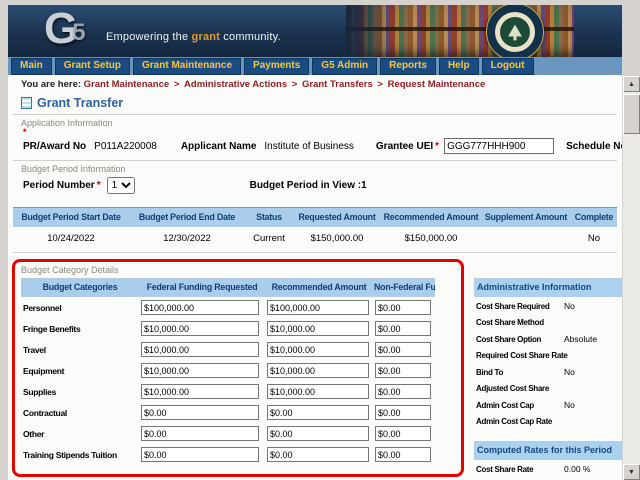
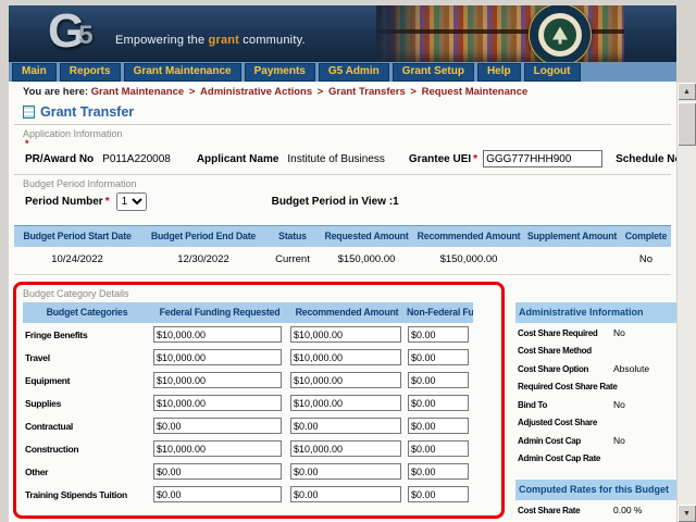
  G
  5
  Empowering the grant community.
  Main
- Grant Setup
+ Reports
  Grant Maintenance
  Payments
  G5 Admin
- Reports
+ Grant Setup
  Help
  Logout
  You are here: Grant Maintenance > Administrative Actions > Grant Transfers > Request Maintenance
  Grant Transfer
  Application Information
  *
  PR/Award No
  P011A220008
  Applicant Name
  Institute of Business
  Grantee UEI
  *
  GGG777HHH900
  Schedule N
  Budget Period Information
  Period Number
  *
  1
  Budget Period in View :1
  Budget Period Start Date	Budget Period End Date	Status	Requested Amount	Recommended Amount	Supplement Amount	Complete
  10/24/2022	12/30/2022	Current	$150,000.00	$150,000.00		No
  Budget Category Details
  Budget Categories	Federal Funding Requested	Recommended Amount	Non-Federal Fu
- Personnel	$100,000.00	$100,000.00	$0.00
  Fringe Benefits	$10,000.00	$10,000.00	$0.00
  Travel	$10,000.00	$10,000.00	$0.00
  Equipment	$10,000.00	$10,000.00	$0.00
  Supplies	$10,000.00	$10,000.00	$0.00
  Contractual	$0.00	$0.00	$0.00
+ Construction	$10,000.00	$10,000.00	$0.00
  Other	$0.00	$0.00	$0.00
  Training Stipends Tuition	$0.00	$0.00	$0.00
  Administrative Information
  Cost Share Required
  No
  Cost Share Method
  Cost Share Option
  Absolute
  Required Cost Share Rate
  Bind To
  No
  Adjusted Cost Share
  Admin Cost Cap
  No
  Admin Cost Cap Rate
- Computed Rates for this Period
+ Computed Rates for this Budget
  Cost Share Rate
  0.00 %
